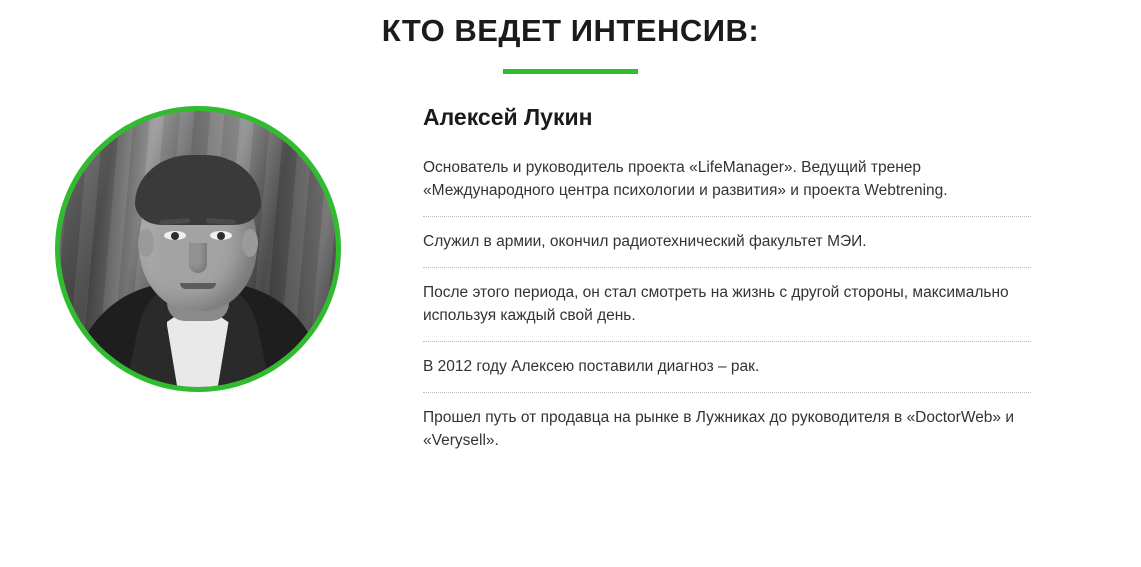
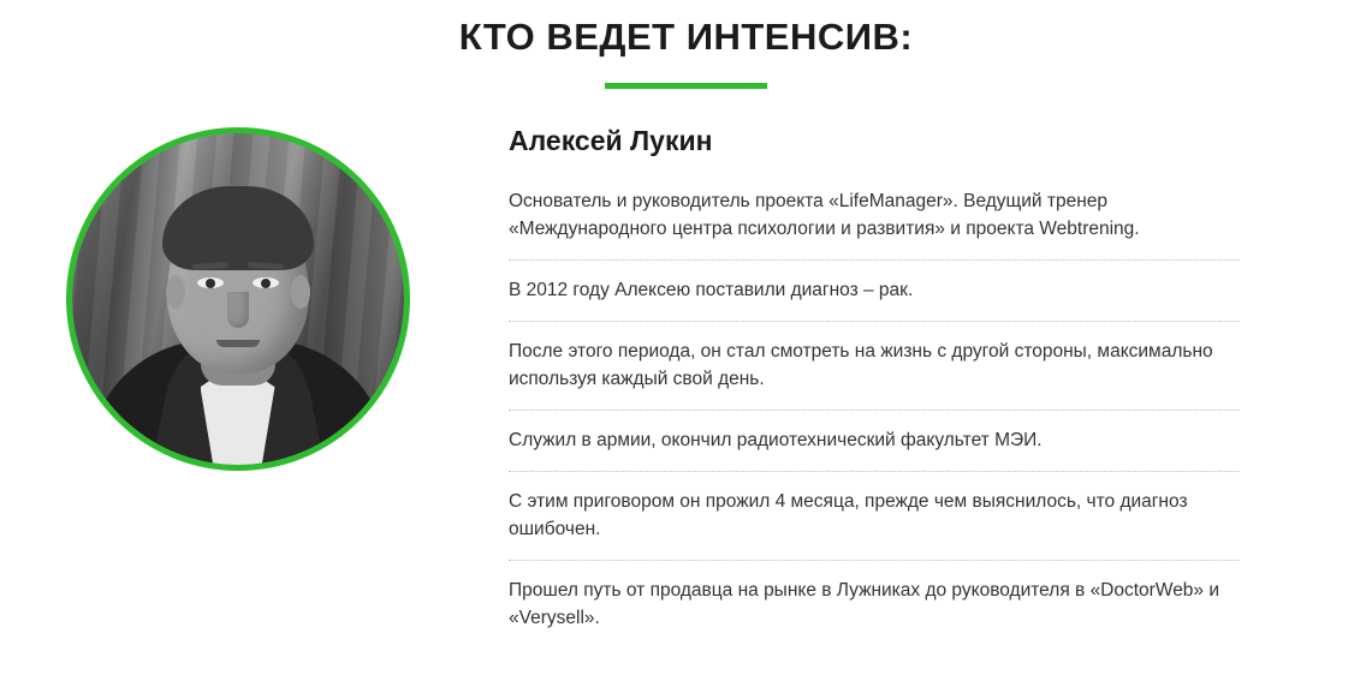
  КТО ВЕДЕТ ИНТЕНСИВ:
  Алексей Лукин
  Основатель и руководитель проекта «LifeManager». Ведущий тренер «Международного центра психологии и развития» и проекта Webtrening.
- Служил в армии, окончил радиотехнический факультет МЭИ.
+ В 2012 году Алексею поставили диагноз – рак.
  После этого периода, он стал смотреть на жизнь с другой стороны, максимально используя каждый свой день.
- В 2012 году Алексею поставили диагноз – рак.
+ Служил в армии, окончил радиотехнический факультет МЭИ.
+ С этим приговором он прожил 4 месяца, прежде чем выяснилось, что диагноз ошибочен.
  Прошел путь от продавца на рынке в Лужниках до руководителя в «DoctorWeb» и «Verysell».
